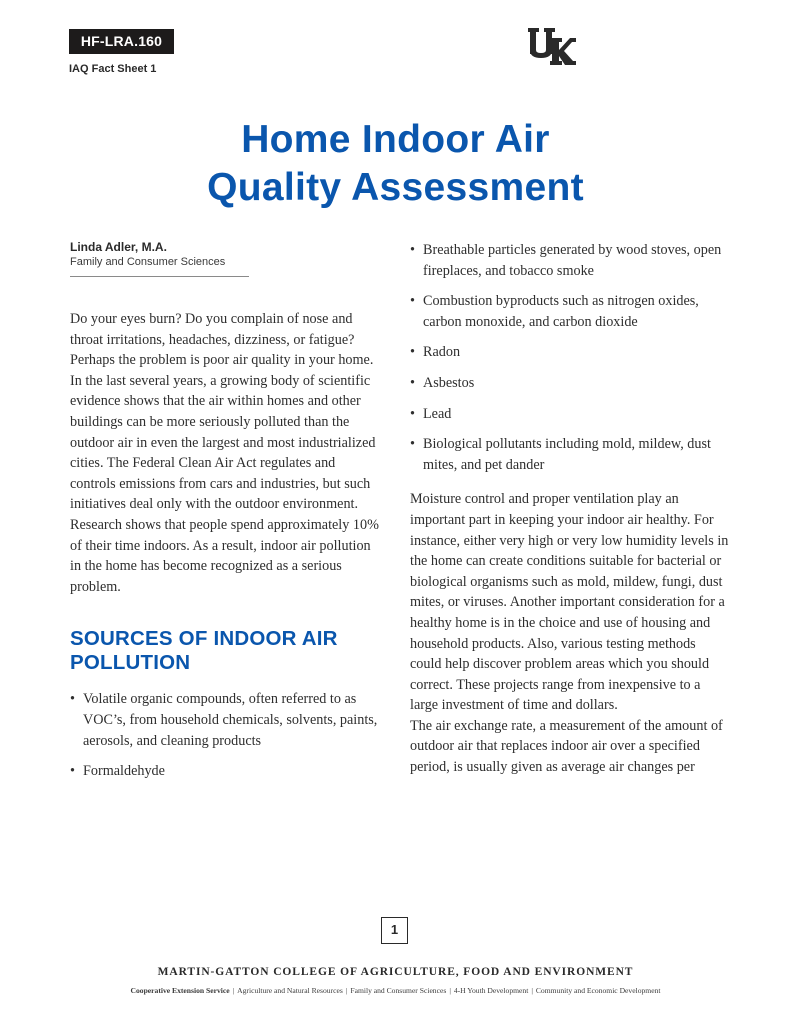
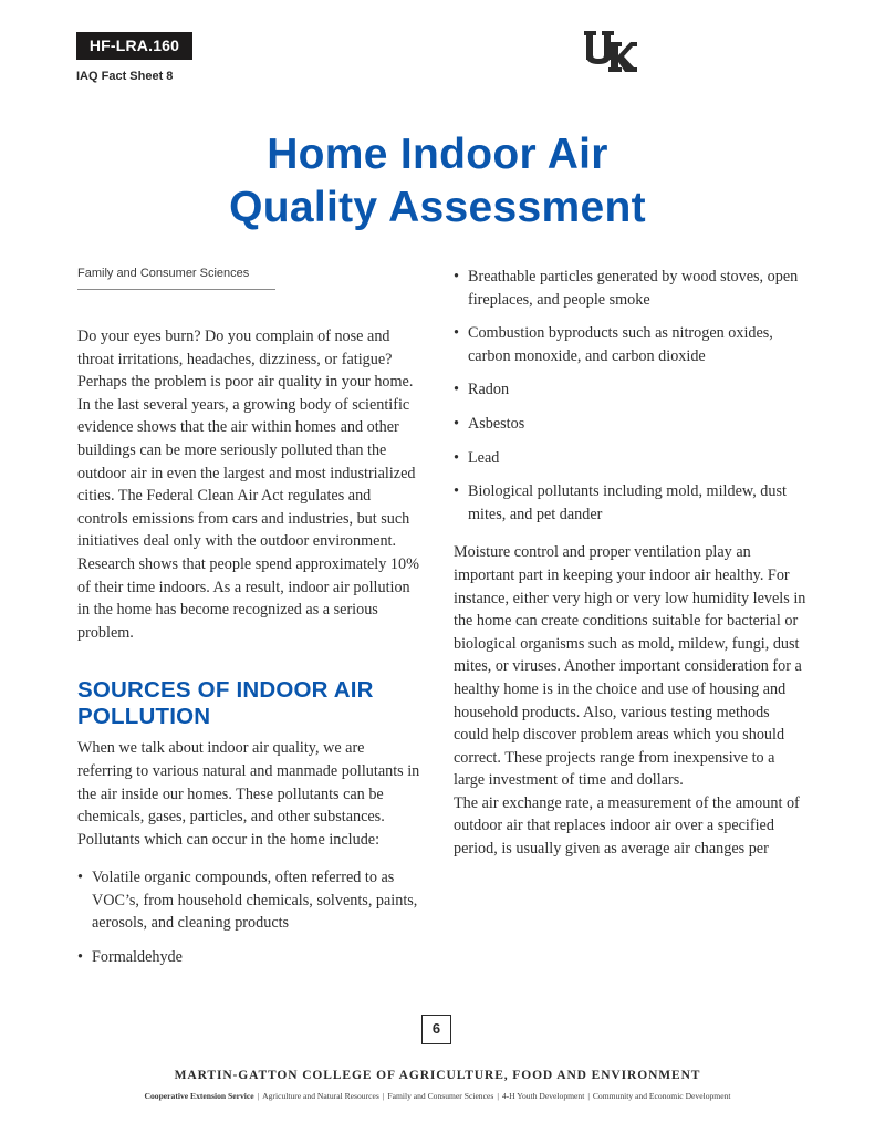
  HF-LRA.160
- IAQ Fact Sheet 1
+ IAQ Fact Sheet 8
  Home Indoor Air
  Quality Assessment
- Linda Adler, M.A.
  Family and Consumer Sciences
  Do your eyes burn? Do you complain of nose and throat irritations, headaches, dizziness, or fatigue? Perhaps the problem is poor air quality in your home. In the last several years, a growing body of scientific evidence shows that the air within homes and other buildings can be more seriously polluted than the outdoor air in even the largest and most industrialized cities. The Federal Clean Air Act regulates and controls emissions from cars and industries, but such initiatives deal only with the outdoor environment. Research shows that people spend approximately 10% of their time indoors. As a result, indoor air pollution in the home has become recognized as a serious problem.
  SOURCES OF INDOOR AIR POLLUTION
+ When we talk about indoor air quality, we are referring to various natural and manmade pollutants in the air inside our homes. These pollutants can be chemicals, gases, particles, and other substances. Pollutants which can occur in the home include:
  •
  Volatile organic compounds, often referred to as VOC’s, from household chemicals, solvents, paints, aerosols, and cleaning products
  •
  Formaldehyde
  •
- Breathable particles generated by wood stoves, open fireplaces, and tobacco smoke
+ Breathable particles generated by wood stoves, open fireplaces, and people smoke
  •
  Combustion byproducts such as nitrogen oxides, carbon monoxide, and carbon dioxide
  •
  Radon
  •
  Asbestos
  •
  Lead
  •
  Biological pollutants including mold, mildew, dust mites, and pet dander
  Moisture control and proper ventilation play an important part in keeping your indoor air healthy. For instance, either very high or very low humidity levels in the home can create conditions suitable for bacterial or biological organisms such as mold, mildew, fungi, dust mites, or viruses. Another important consideration for a healthy home is in the choice and use of housing and household products. Also, various testing methods could help discover problem areas which you should correct. These projects range from inexpensive to a large investment of time and dollars.
  The air exchange rate, a measurement of the amount of outdoor air that replaces indoor air over a specified period, is usually given as average air changes per
- 1
+ 6
  MARTIN-GATTON COLLEGE OF AGRICULTURE, FOOD AND ENVIRONMENT
  Cooperative Extension Service | Agriculture and Natural Resources | Family and Consumer Sciences | 4-H Youth Development | Community and Economic Development
